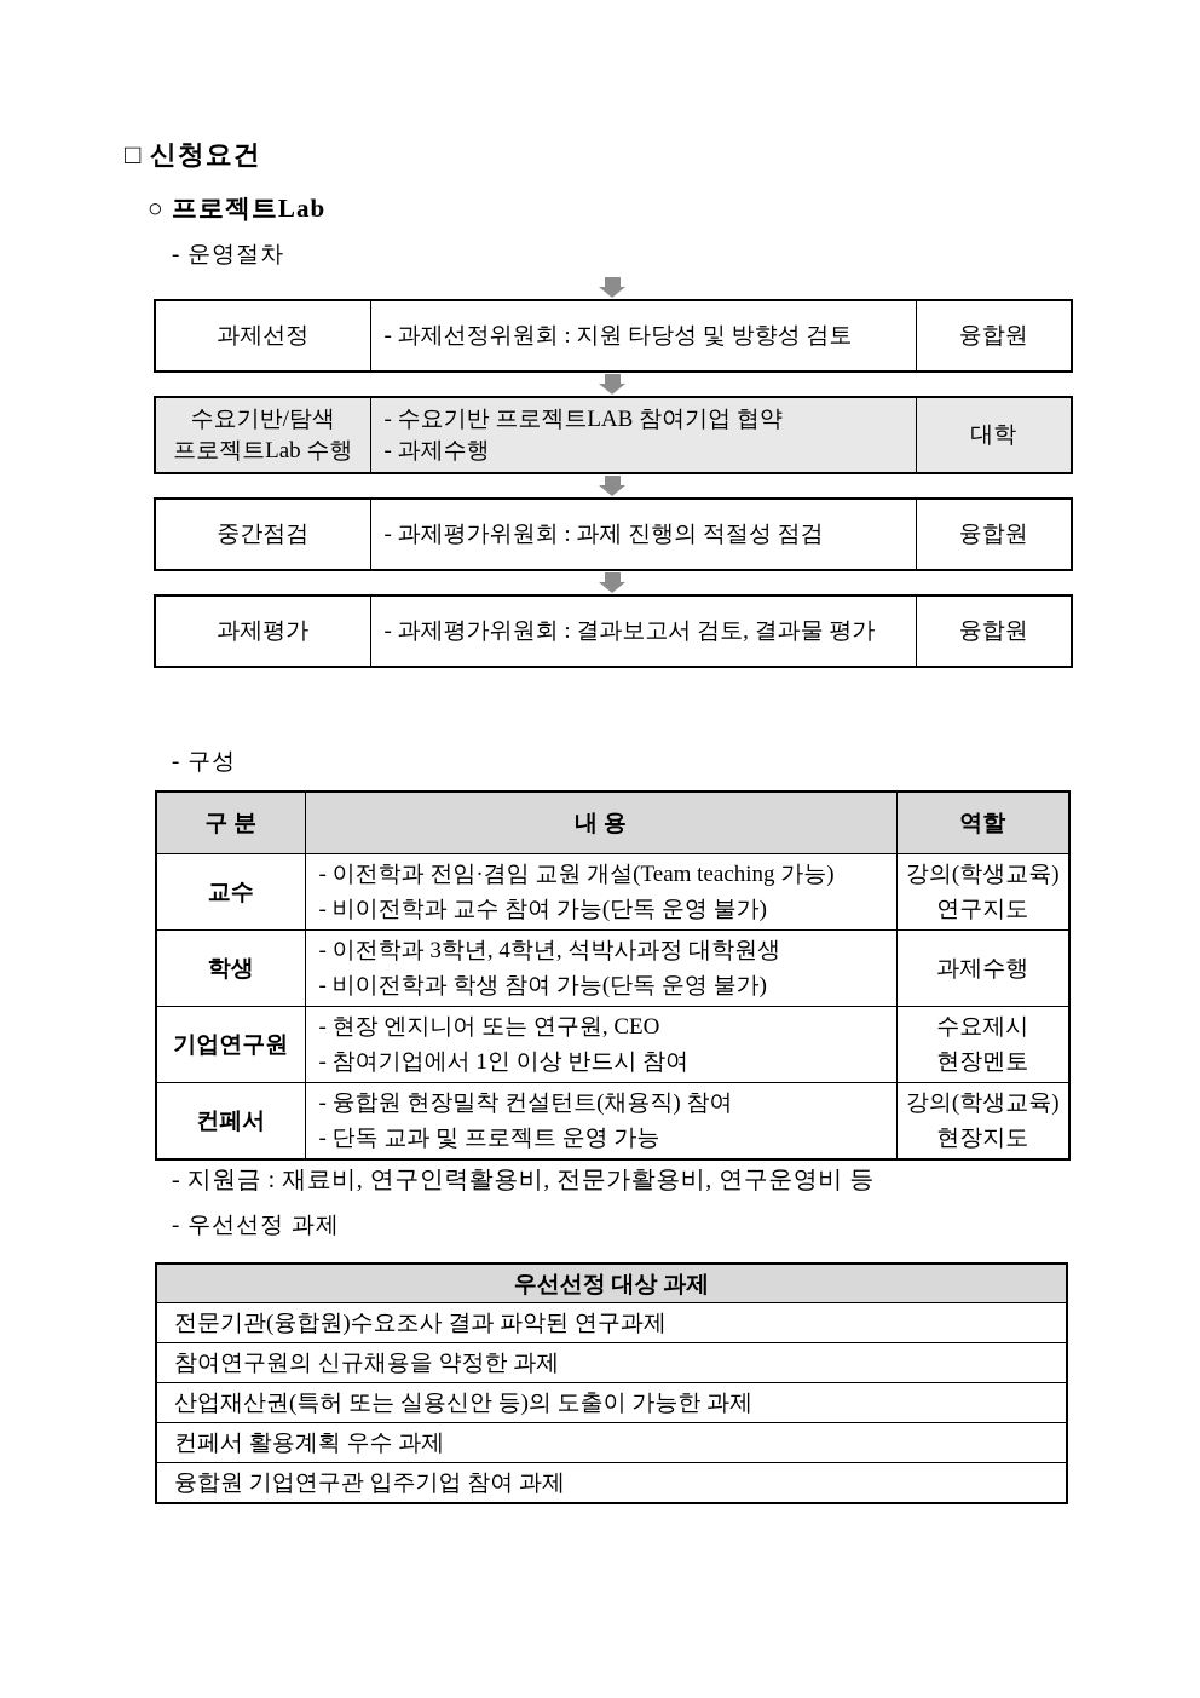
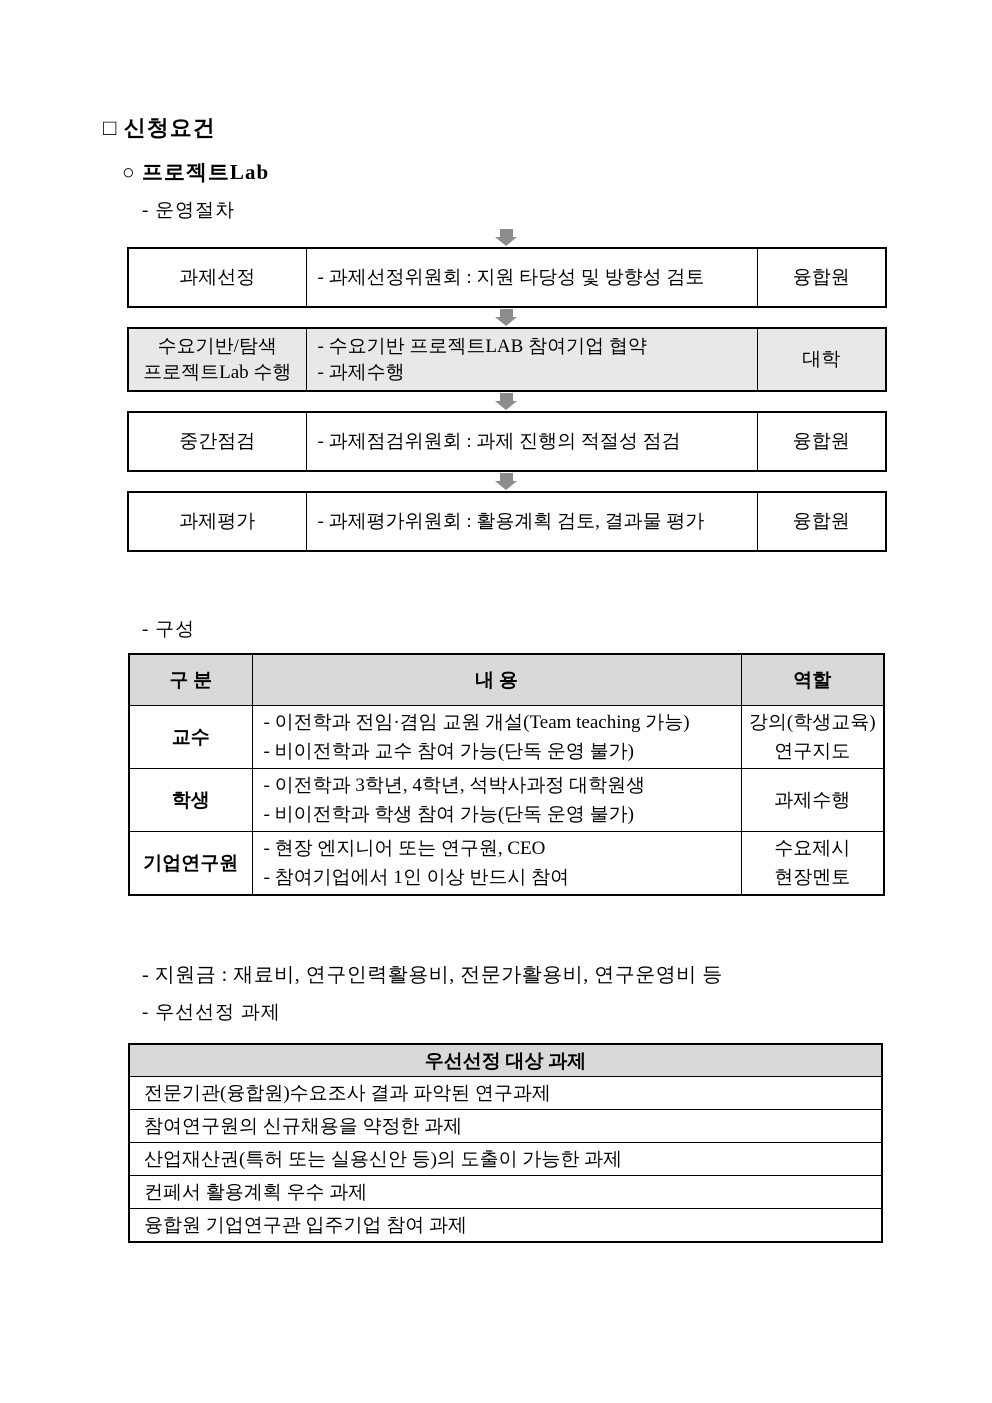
  □ 신청요건
  ○ 프로젝트Lab
  - 운영절차
  과제선정	- 과제선정위원회 : 지원 타당성 및 방향성 검토	융합원
  수요기반/탐색 프로젝트Lab 수행	- 수요기반 프로젝트LAB 참여기업 협약- 과제수행	대학
- 중간점검	- 과제평가위원회 : 과제 진행의 적절성 점검	융합원
+ 중간점검	- 과제점검위원회 : 과제 진행의 적절성 점검	융합원
- 과제평가	- 과제평가위원회 : 결과보고서 검토, 결과물 평가	융합원
+ 과제평가	- 과제평가위원회 : 활용계획 검토, 결과물 평가	융합원
  - 구성
  구 분	내 용	역할
  교수	- 이전학과 전임·겸임 교원 개설(Team teaching 가능)- 비이전학과 교수 참여 가능(단독 운영 불가)	강의(학생교육) 연구지도
  학생	- 이전학과 3학년, 4학년, 석박사과정 대학원생- 비이전학과 학생 참여 가능(단독 운영 불가)	과제수행
  기업연구원	- 현장 엔지니어 또는 연구원, CEO- 참여기업에서 1인 이상 반드시 참여	수요제시 현장멘토
- 컨페서	- 융합원 현장밀착 컨설턴트(채용직) 참여- 단독 교과 및 프로젝트 운영 가능	강의(학생교육) 현장지도
  - 지원금 : 재료비, 연구인력활용비, 전문가활용비, 연구운영비 등
  - 우선선정 과제
  우선선정 대상 과제
  전문기관(융합원)수요조사 결과 파악된 연구과제
  참여연구원의 신규채용을 약정한 과제
  산업재산권(특허 또는 실용신안 등)의 도출이 가능한 과제
  컨페서 활용계획 우수 과제
  융합원 기업연구관 입주기업 참여 과제
